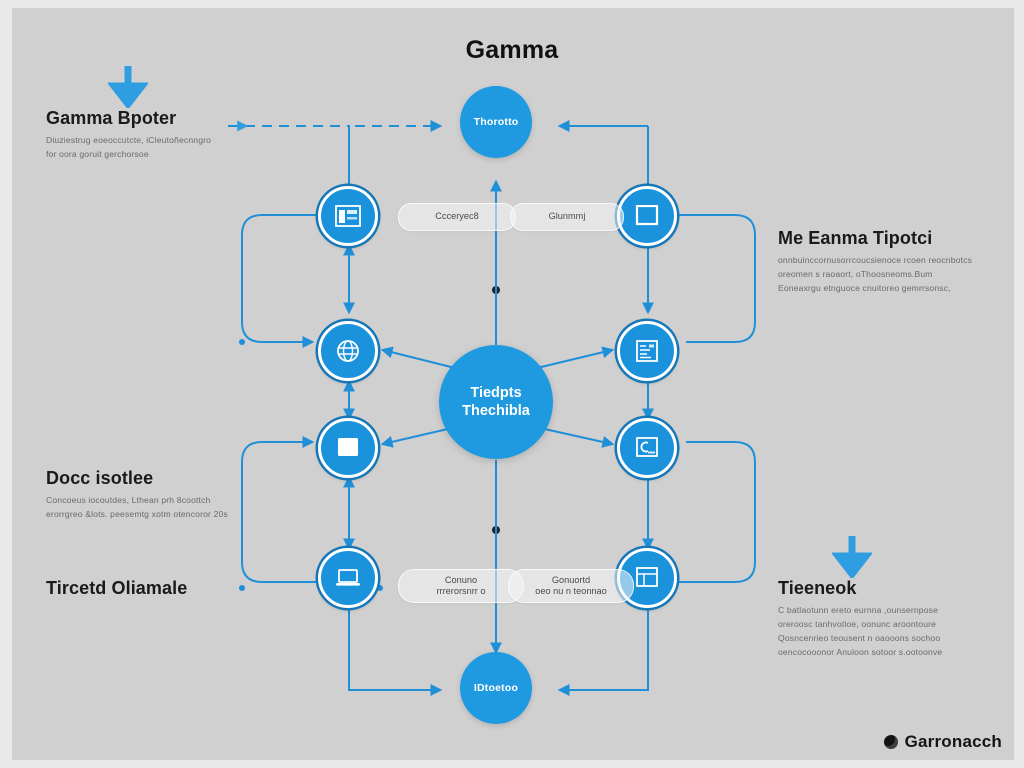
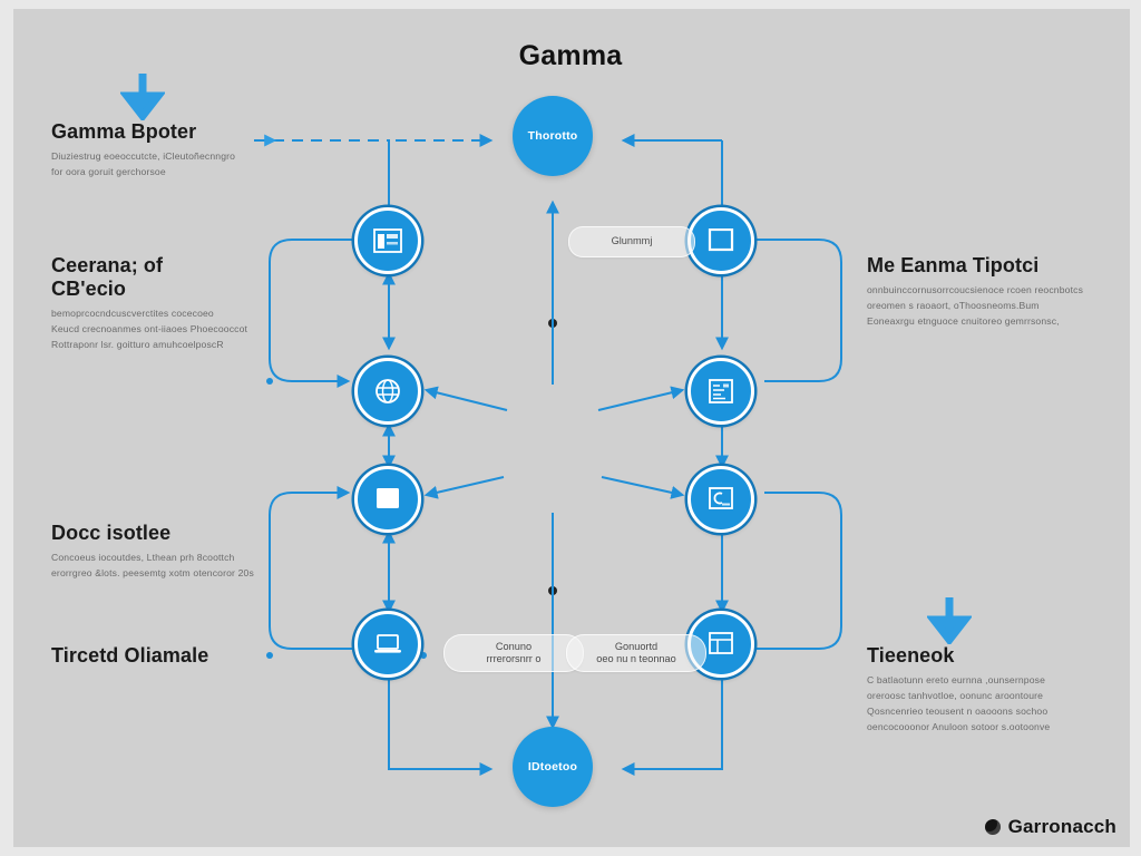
  Gamma
  Gamma Bpoter
  Diuziestrug eoeoccutcte, iCleutoñecnngro
  for oora goruit gerchorsoe
+ Ceerana; of
+ CB'ecio
+ bemoprcocndcuscverctites cocecoeo
+ Keucd crecnoanmes ont-iiaoes Phoecooccot
+ Rottraponr lsr. goitturo amuhcoelposcR
  Docc isotlee
  Concoeus iocoutdes, Lthean prh 8coottch
  erorrgreo &lots. peesemtg xotm otencoror 20s
  Tircetd Oliamale
  Me Eanma Tipotci
  onnbuinccornusorrcoucsienoce rcoen reocnbotcs
  oreomen s raoaort, oThoosneoms.Bum
  Eoneaxrgu etnguoce cnuitoreo gemrrsonsc,
  Tieeneok
  C batlaotunn ereto eurnna ,ounsernpose
  oreroosc tanhvotloe, oonunc aroontoure
  Qosncenrieo teousent n oaooons sochoo
  oencocooonor Anuloon sotoor s.ootoonve
  Thorotto
  IDtoetoo
- Tiedpts
- Thechibla
- Ccceryec8
  Glunmmj
  Conuno
  rrrerorsnrr o
  Gonuortd
  oeo nu n teonnao
  Garronacch
